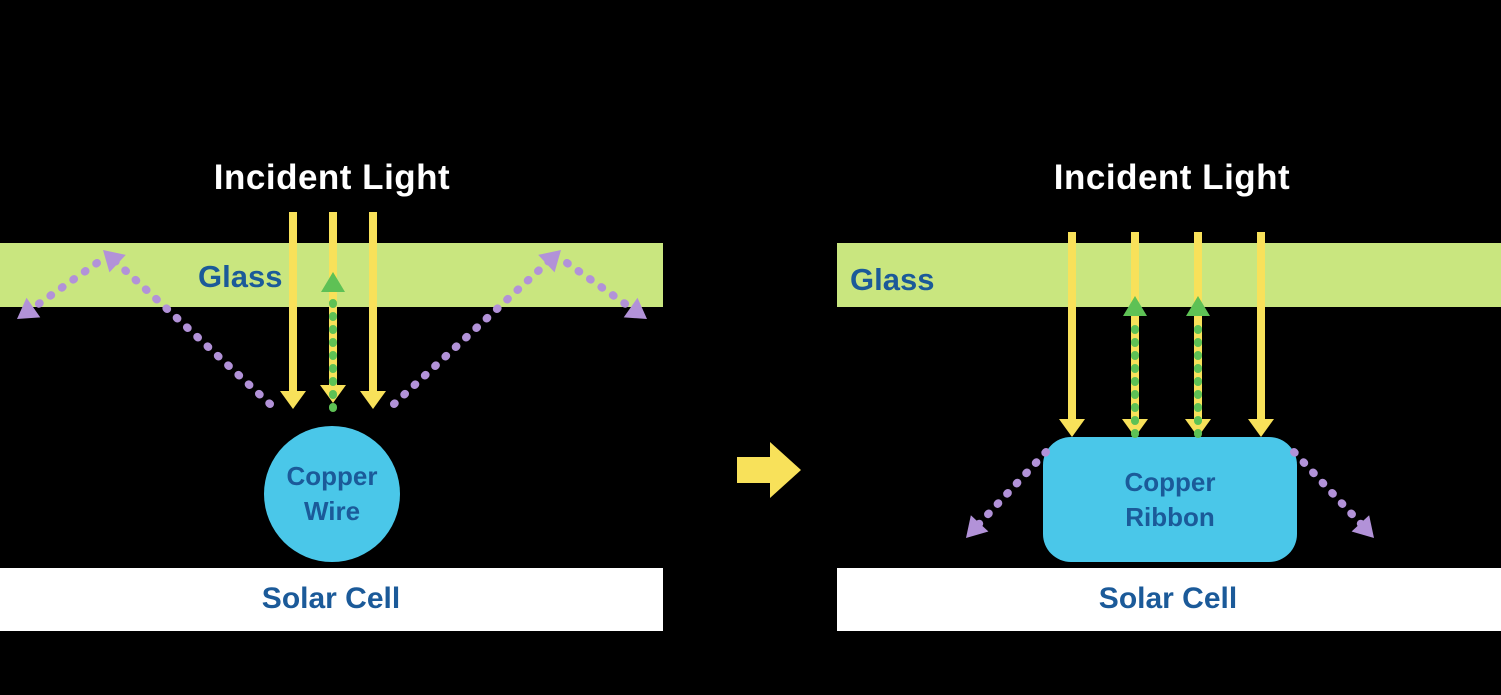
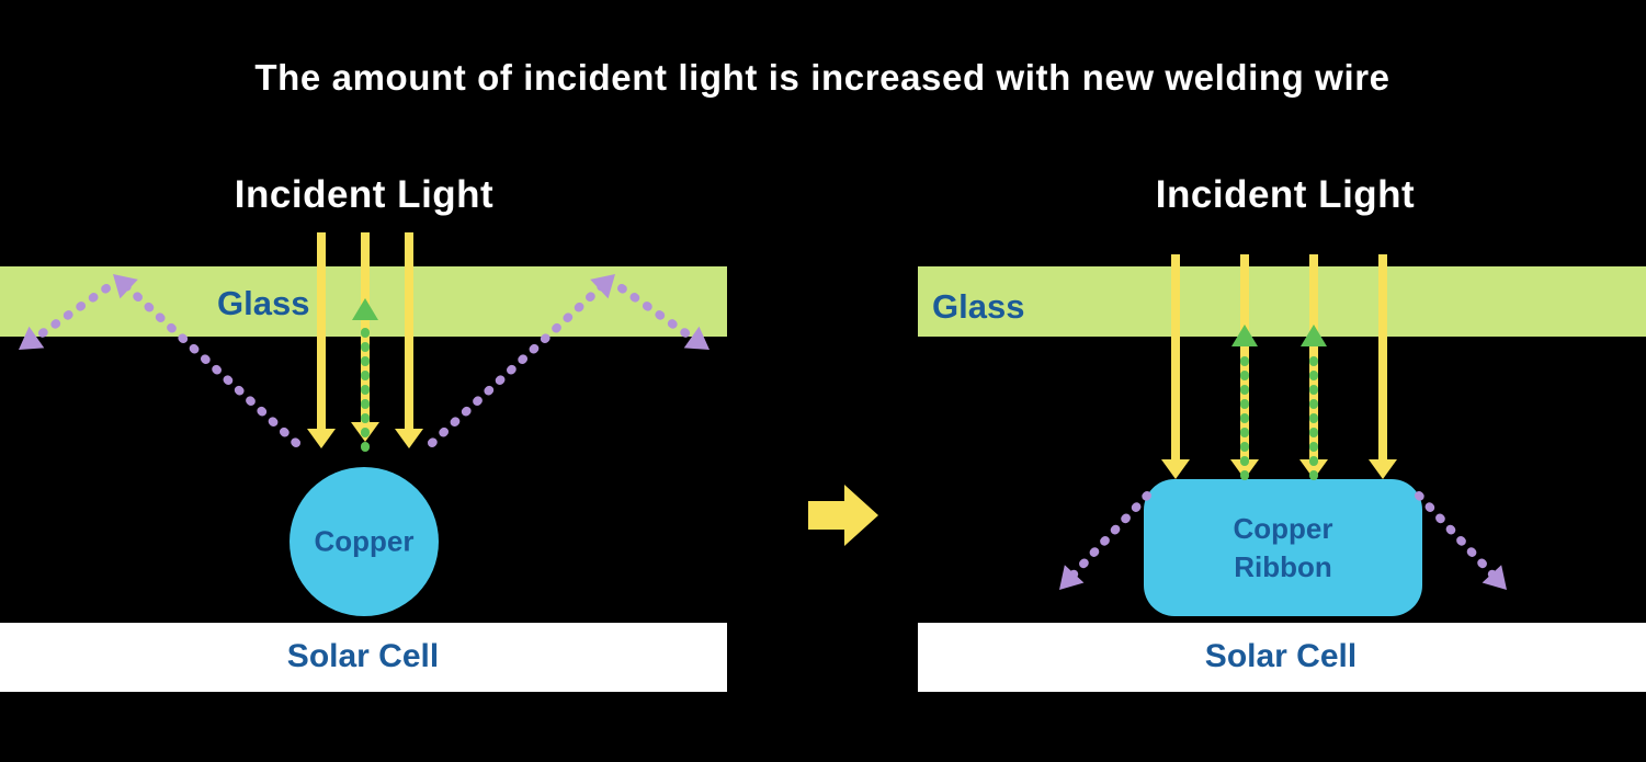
+ The amount of incident light is increased with new welding wire
  Incident Light
  Incident Light
  Glass
  Glass
  Copper
- Wire
  Copper
  Ribbon
  Solar Cell
  Solar Cell
